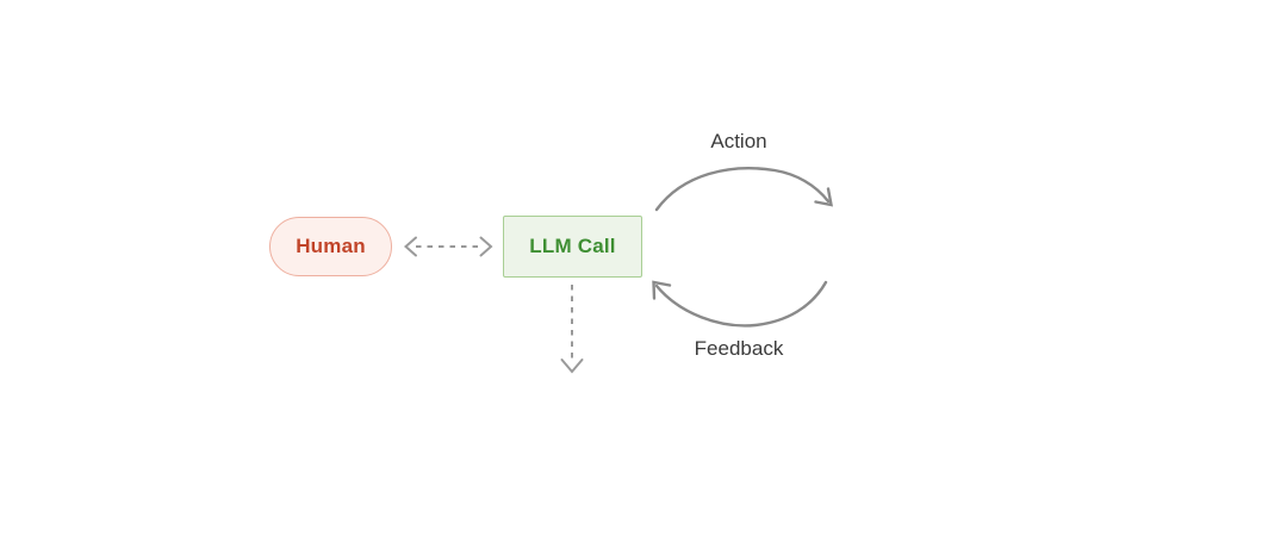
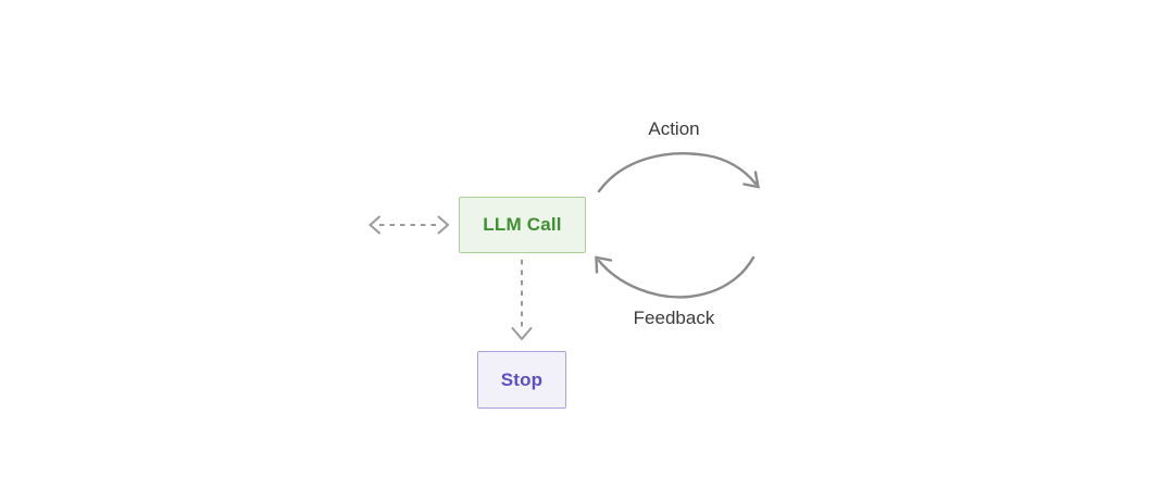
- Human
  LLM Call
+ Stop
  Action
  Feedback
